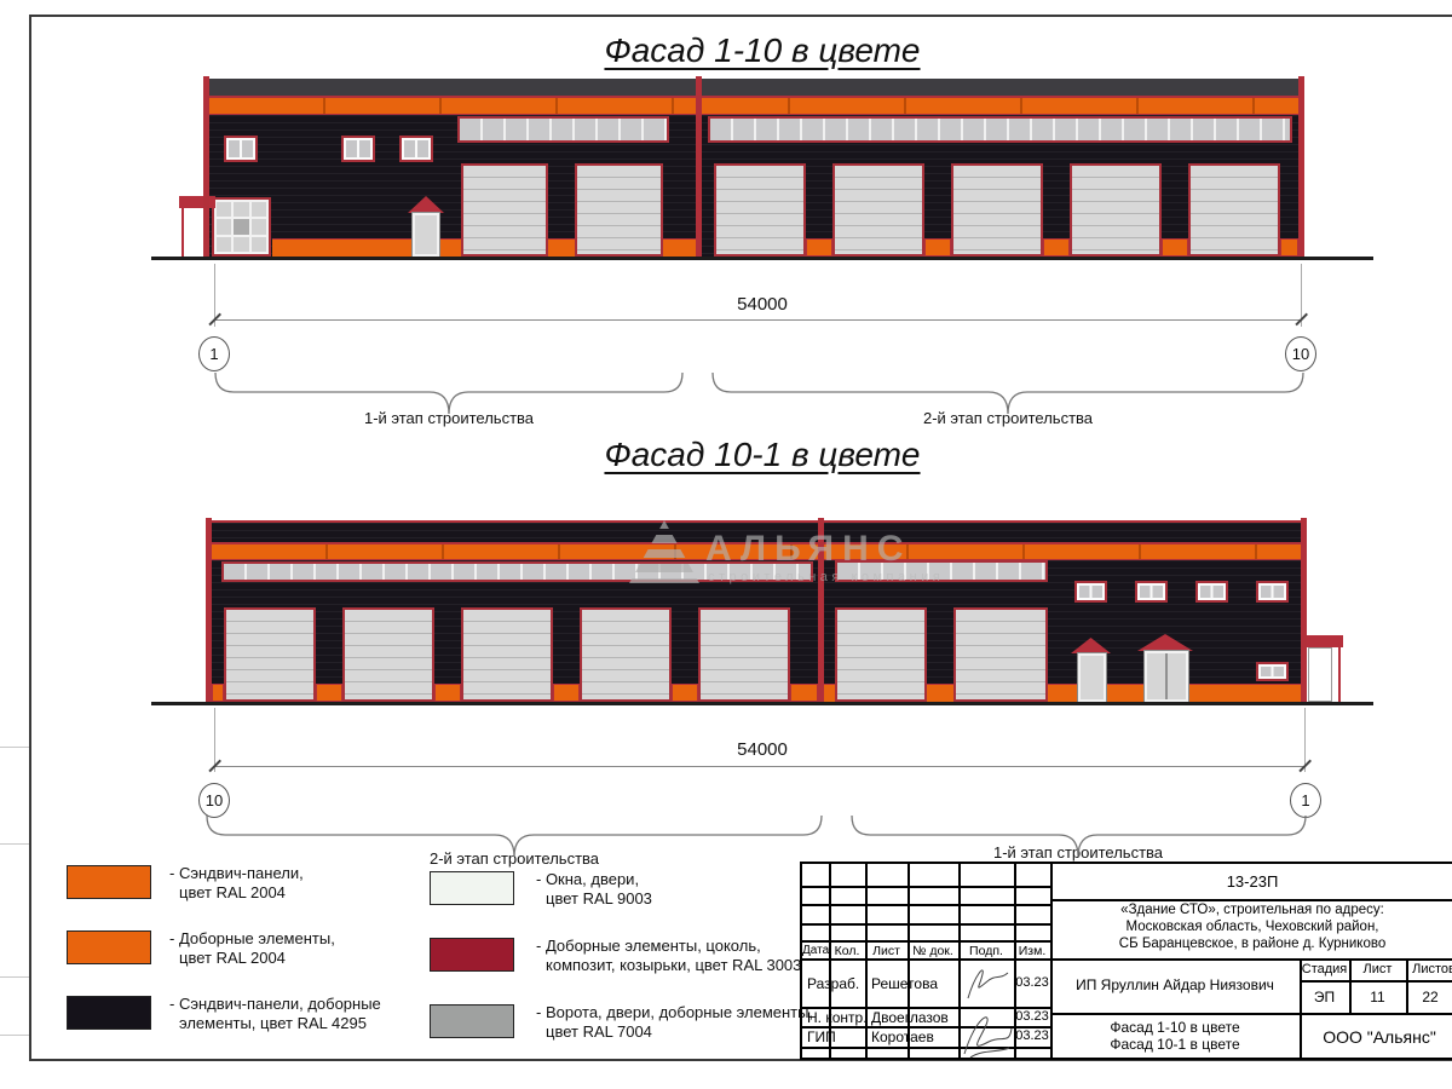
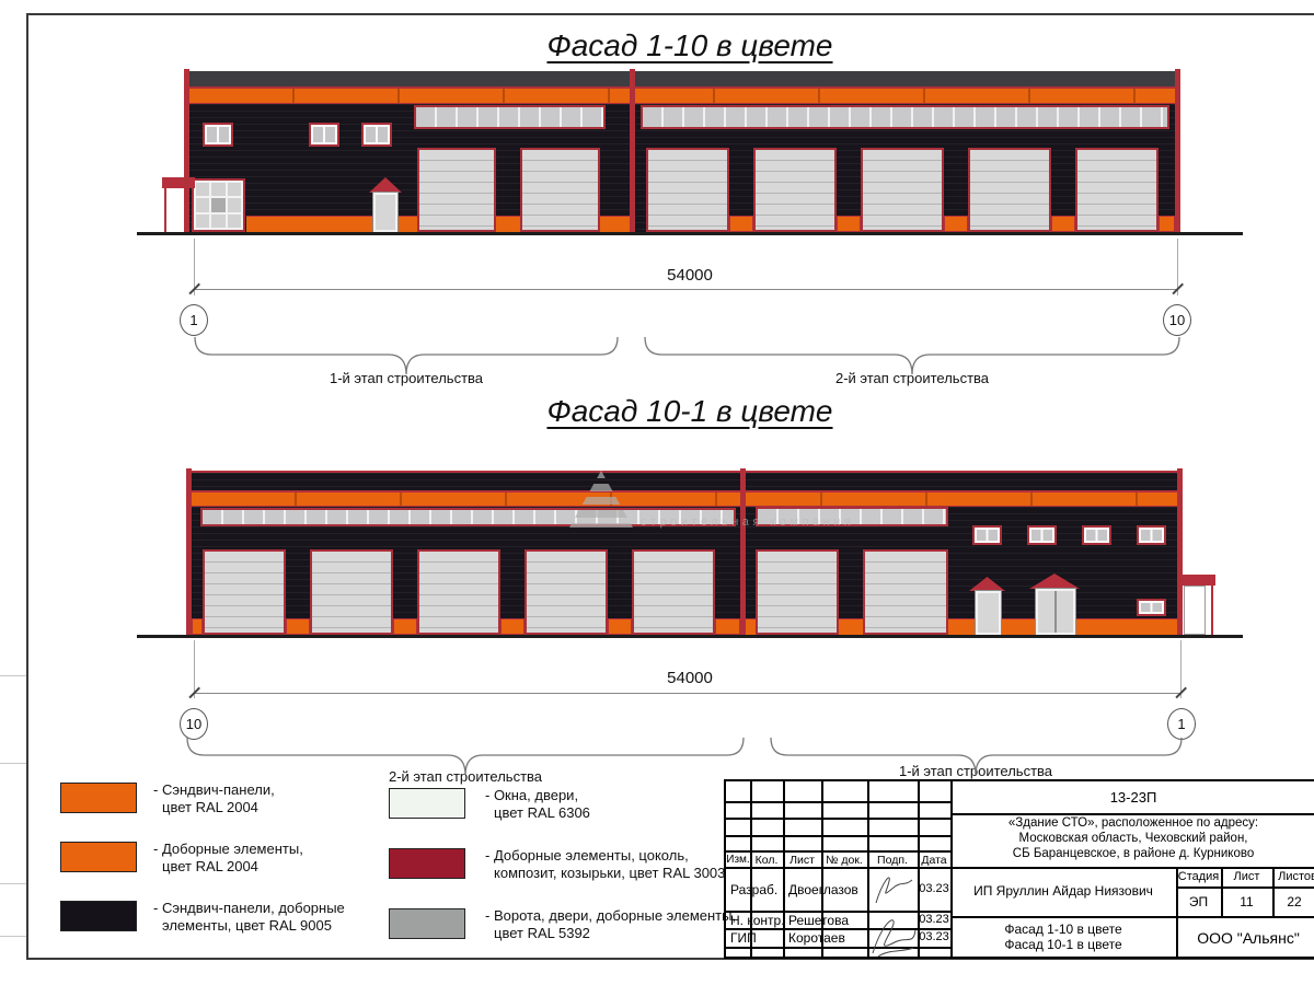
  Фасад 1-10 в цвете
  54000
  1
  10
  1-й этап строительства
  2-й этап строительства
  Фасад 10-1 в цвете
- АЛЬЯНС
  строительная компания
  54000
  10
  1
  2-й этап строительства
  1-й этап строительства
  - Сэндвич-панели,
  цвет RAL 2004
  - Доборные элементы,
  цвет RAL 2004
  - Сэндвич-панели, доборные
- элементы, цвет RAL 4295
+ элементы, цвет RAL 9005
  - Окна, двери,
- цвет RAL 9003
+ цвет RAL 6306
  - Доборные элементы, цоколь,
  композит, козырьки, цвет RAL 3003
  - Ворота, двери, доборные элементы,
- цвет RAL 7004
+ цвет RAL 5392
  13-23П
- «Здание СТО», строительная по адресу:
+ «Здание СТО», расположенное по адресу:
  Московская область, Чеховский район,
  СБ Баранцевское, в районе д. Курниково
- Дата
+ Изм.
  Кол.
  Лист
  № док.
  Подп.
- Изм.
+ Дата
  Разраб.
- Решетова
+ Двоеглазов
  03.23
  Н. контр.
- Двоеглазов
+ Решетова
  03.23
  ГИП
  Коротаев
  03.23
  ИП Яруллин Айдар Ниязович
  Стадия
  Лист
  Листо
  ЭП
  11
  22
  Фасад 1-10 в цвете
  Фасад 10-1 в цвете
  ООО "Альянс"
